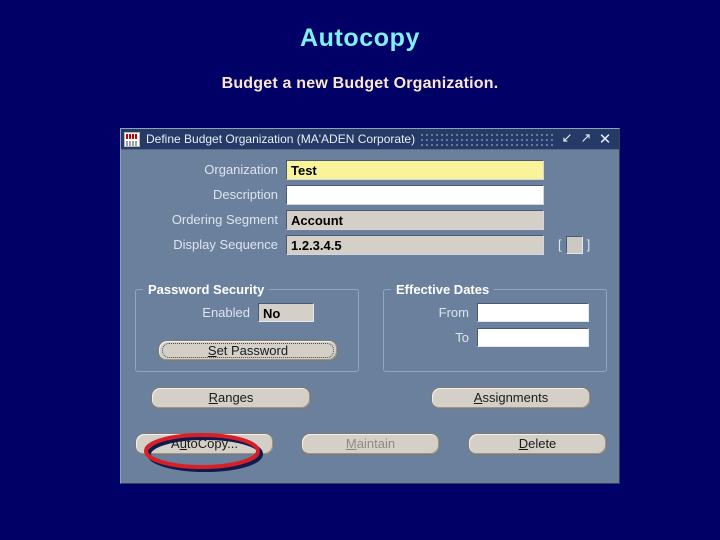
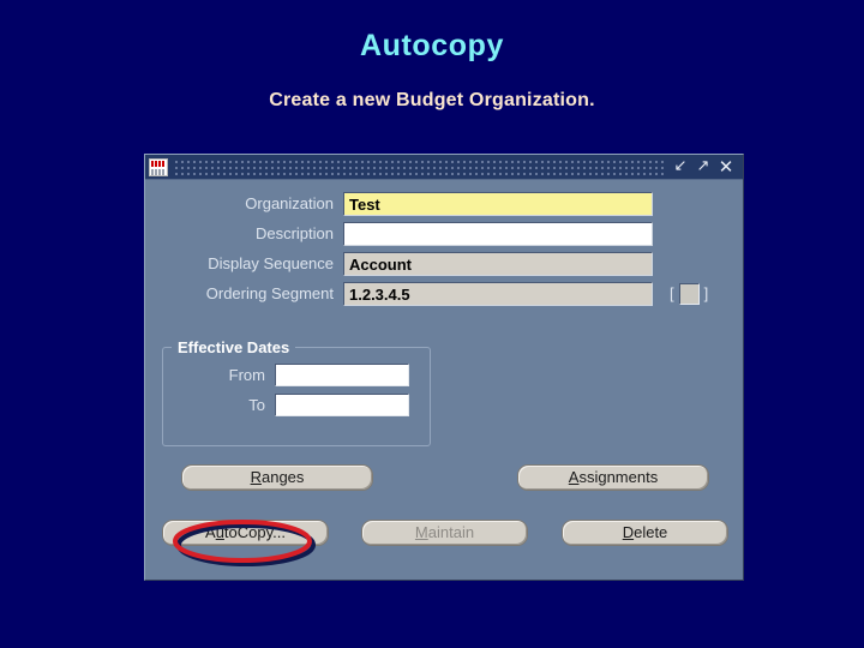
  Autocopy
- Budget a new Budget Organization.
+ Create a new Budget Organization.
- Define Budget Organization (MA'ADEN Corporate)
  ↙
  ↗
  ✕
  Organization
  Test
  Description
- Ordering Segment
+ Display Sequence
  Account
- Display Sequence
+ Ordering Segment
  1.2.3.4.5
  [
  ]
- Password Security
- Enabled
- No
- Set Password
  Effective Dates
  From
  To
  Ranges
  Assignments
  AutoCopy...
  Maintain
  Delete
